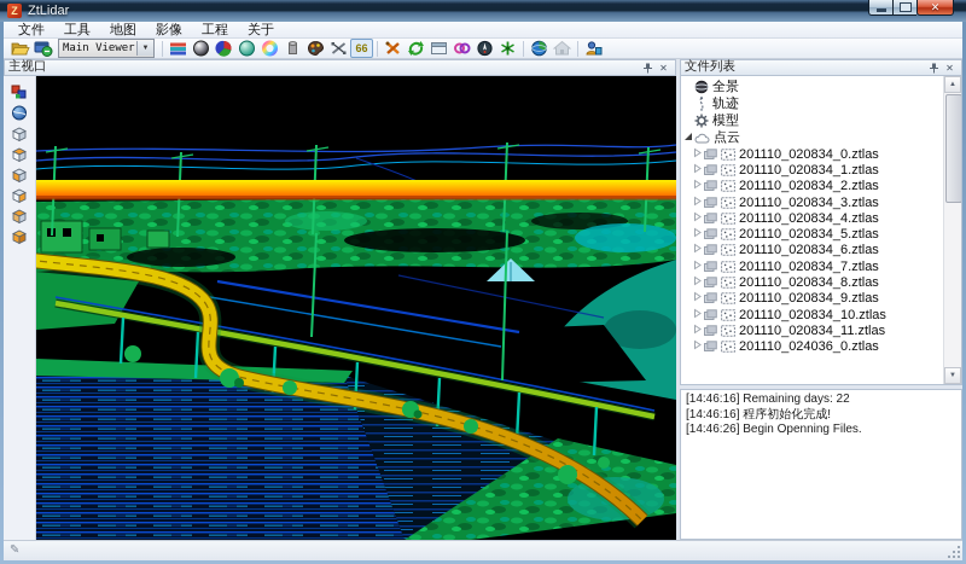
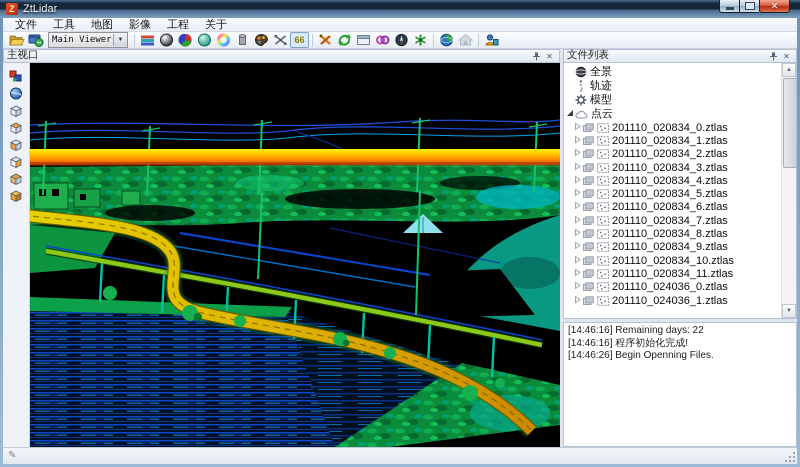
  Z
  ZtLidar
  ✕
  文件
  工具
  地图
  影像
  工程
  关于
  Main Viewer
  66
  主视口
  ✕
  文件列表
  ✕
  全景
  轨迹
  模型
  点云
  201110_020834_0.ztlas
  201110_020834_1.ztlas
  201110_020834_2.ztlas
  201110_020834_3.ztlas
  201110_020834_4.ztlas
  201110_020834_5.ztlas
  201110_020834_6.ztlas
  201110_020834_7.ztlas
  201110_020834_8.ztlas
  201110_020834_9.ztlas
  201110_020834_10.ztlas
  201110_020834_11.ztlas
  201110_024036_0.ztlas
+ 201110_024036_1.ztlas
  [14:46:16] Remaining days: 22
  [14:46:16] 程序初始化完成!
  [14:46:26] Begin Openning Files.
  ✎
